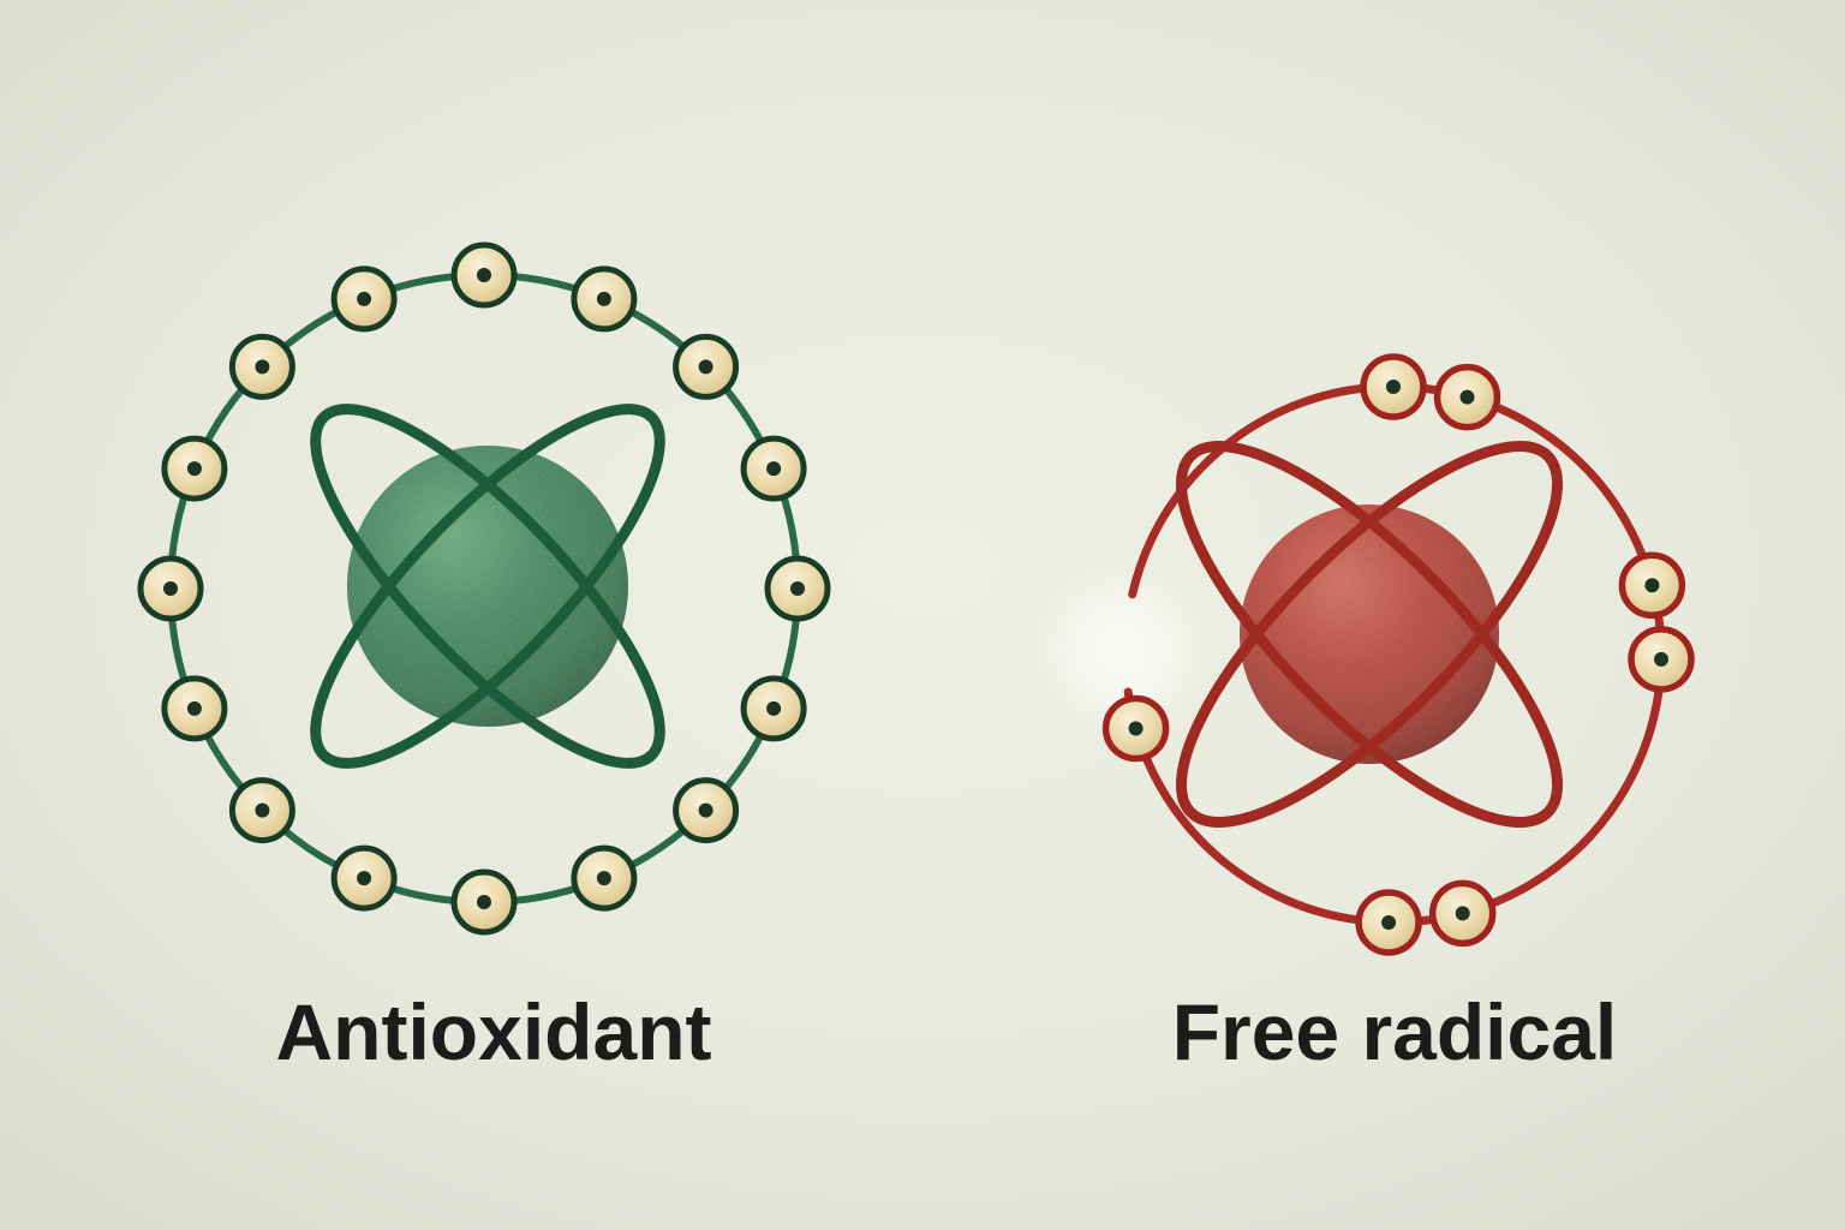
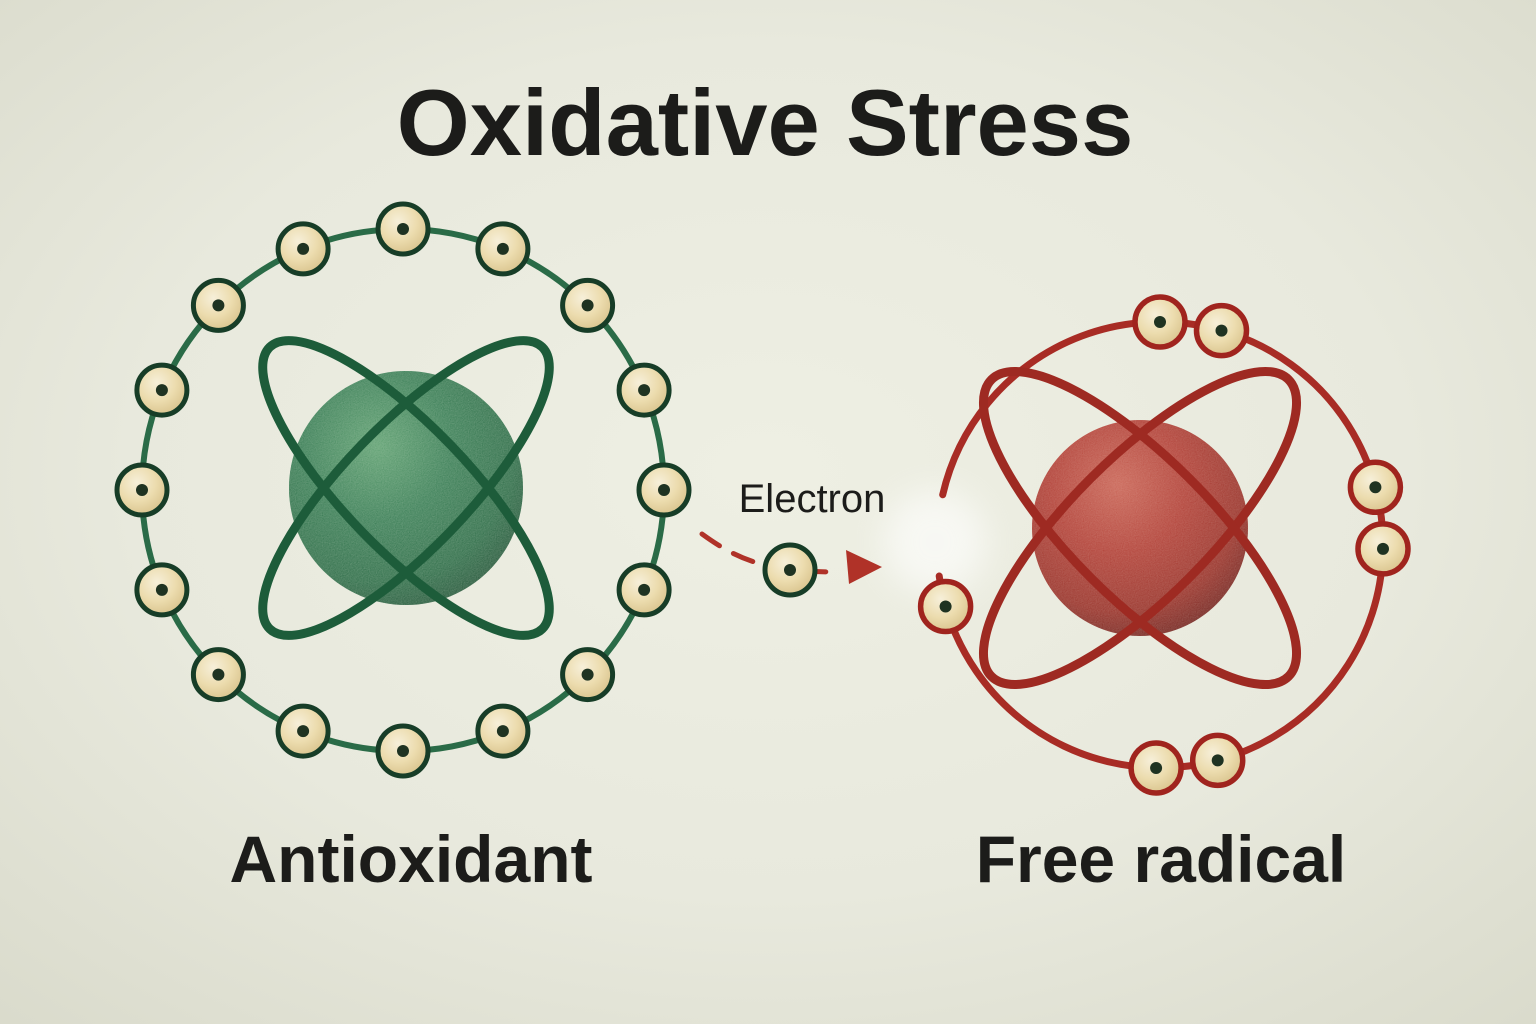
+ Oxidative Stress
+ Electron
  Antioxidant
  Free radical
